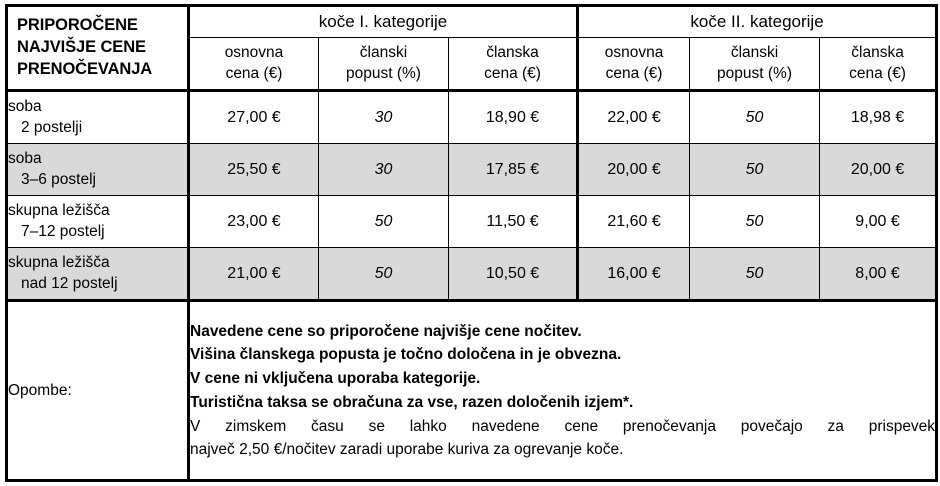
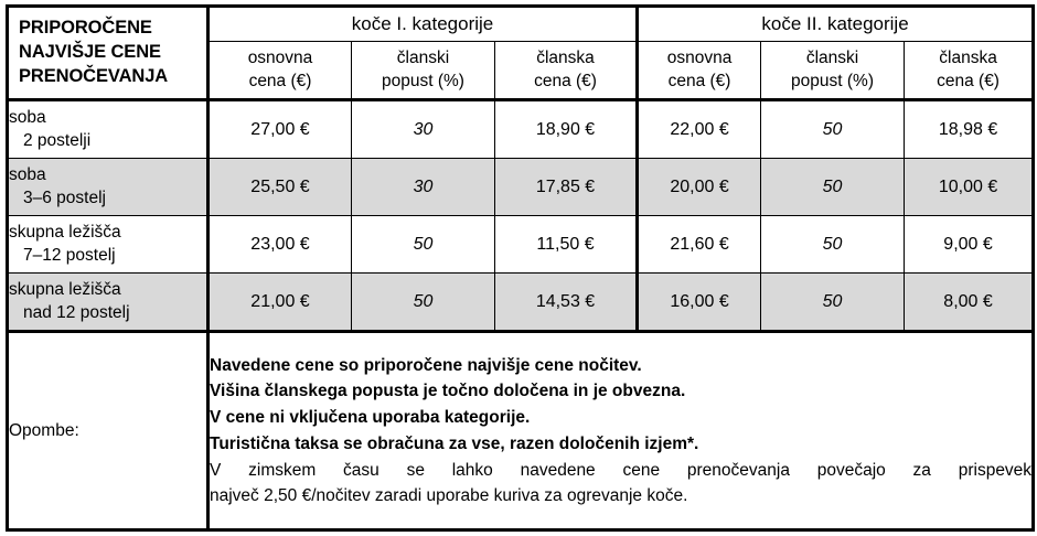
  PRIPOROČENE NAJVIŠJE CENE PRENOČEVANJA	koče I. kategorije	koče II. kategorije
  osnovna cena (€)	članski popust (%)	članska cena (€)	osnovna cena (€)	članski popust (%)	članska cena (€)
  soba 2 postelji	27,00 €	30	18,90 €	22,00 €	50	18,98 €
- soba 3–6 postelj	25,50 €	30	17,85 €	20,00 €	50	20,00 €
+ soba 3–6 postelj	25,50 €	30	17,85 €	20,00 €	50	10,00 €
  skupna ležišča 7–12 postelj	23,00 €	50	11,50 €	21,60 €	50	9,00 €
- skupna ležišča nad 12 postelj	21,00 €	50	10,50 €	16,00 €	50	8,00 €
+ skupna ležišča nad 12 postelj	21,00 €	50	14,53 €	16,00 €	50	8,00 €
  Opombe:	Navedene cene so priporočene najvišje cene nočitev. Višina članskega popusta je točno določena in je obvezna. V cene ni vključena uporaba kategorije. Turistična taksa se obračuna za vse, razen določenih izjem*. V zimskem času se lahko navedene cene prenočevanja povečajo za prispevek največ 2,50 €/nočitev zaradi uporabe kuriva za ogrevanje koče.
